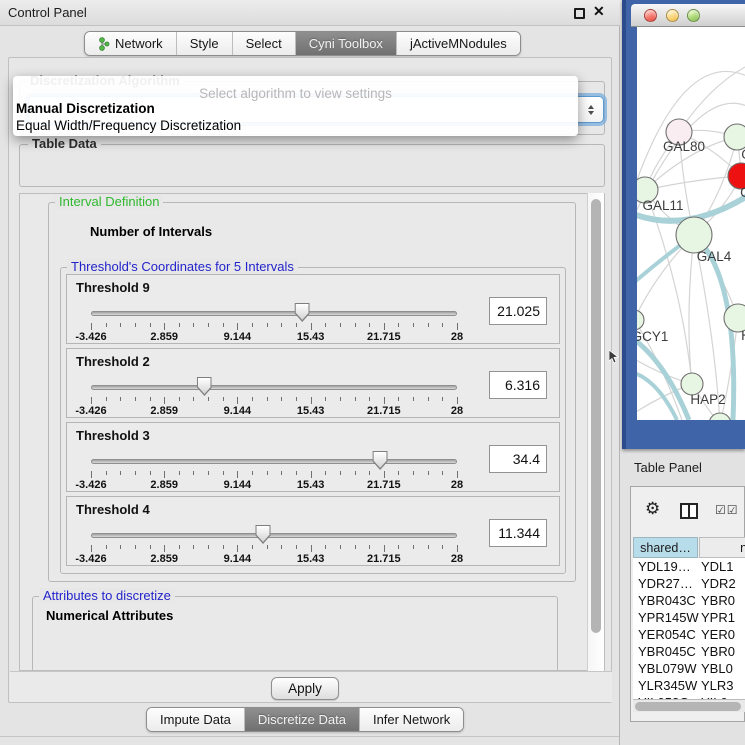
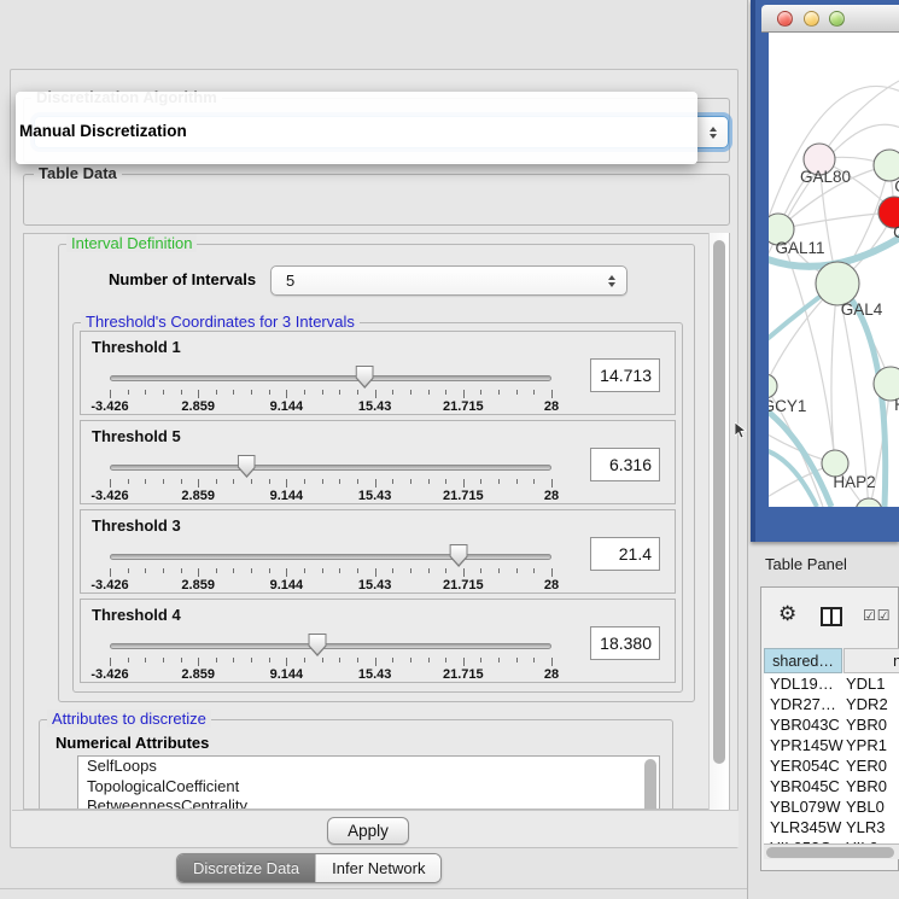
- Control Panel
- ✕
- Network
- Style
- Select
- Cyni Toolbox
- jActiveMNodules
  Table Data
  Interval Definition
  Number of Intervals
+ 5
- Threshold's Coordinates for 5 Intervals
+ Threshold's Coordinates for 3 Intervals
- Threshold 9
+ Threshold 1
  -3.426
  2.859
  9.144
  15.43
  21.715
  28
- 21.025
+ 14.713
- Threshold 2
+ Threshold 5
  -3.426
  2.859
  9.144
  15.43
  21.715
  28
  6.316
  Threshold 3
  -3.426
  2.859
  9.144
  15.43
  21.715
  28
- 34.4
+ 21.4
  Threshold 4
  -3.426
  2.859
  9.144
  15.43
  21.715
  28
- 11.344
+ 18.380
  Attributes to discretize
  Numerical Attributes
+ SelfLoops
+ TopologicalCoefficient
+ BetweennessCentrality
  Apply
- Select algorithm to view settings
  Manual Discretization
- Equal Width/Frequency Discretization
- Impute Data
  Discretize Data
  Infer Network
  GAL80
  GAL11
  GAL4
  GCY1
  HAP2
  Table Panel
  ⚙
  ☑☑
  shared…
  YDL19…
  YDL1
  YDR27…
  YDR2
  YBR043C
  YBR0
  YPR145W
  YPR1
  YER054C
  YER0
  YBR045C
  YBR0
  YBL079W
  YBL0
  YLR345W
  YLR3
